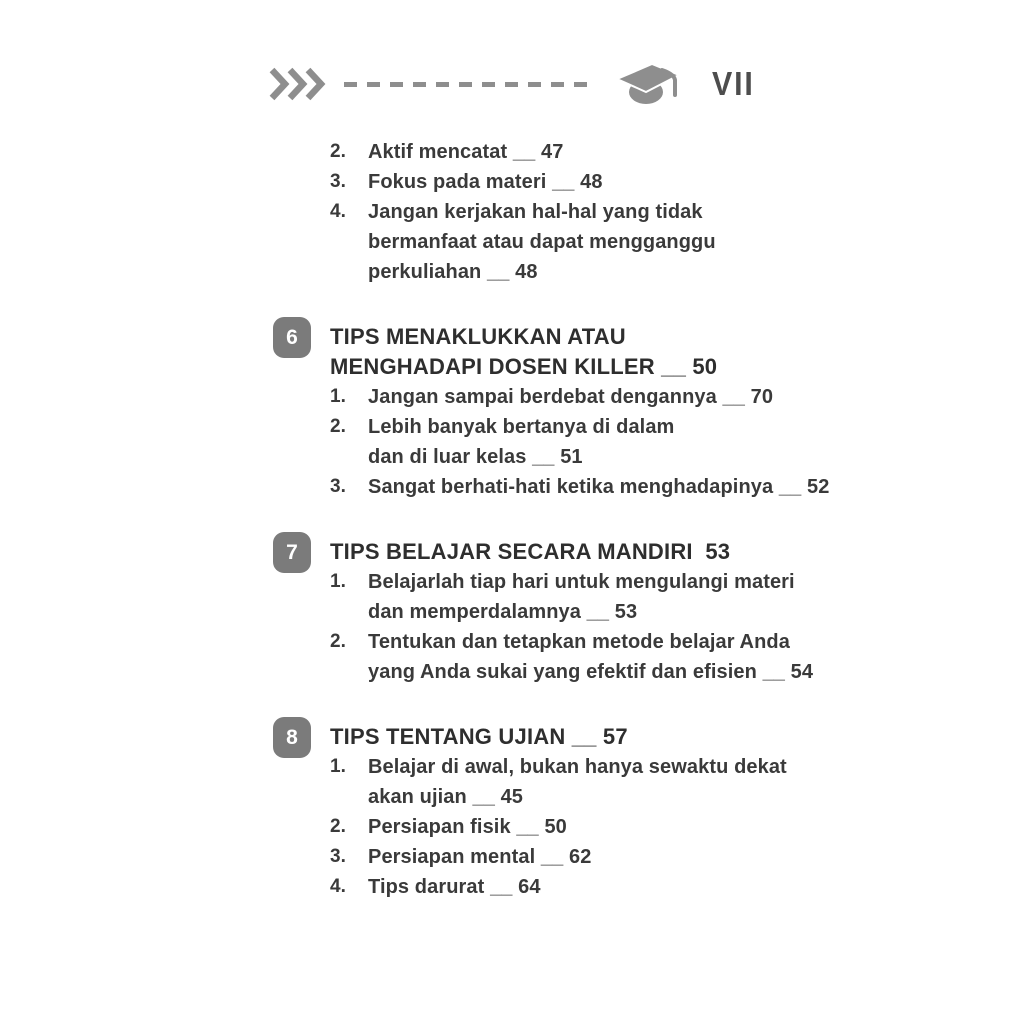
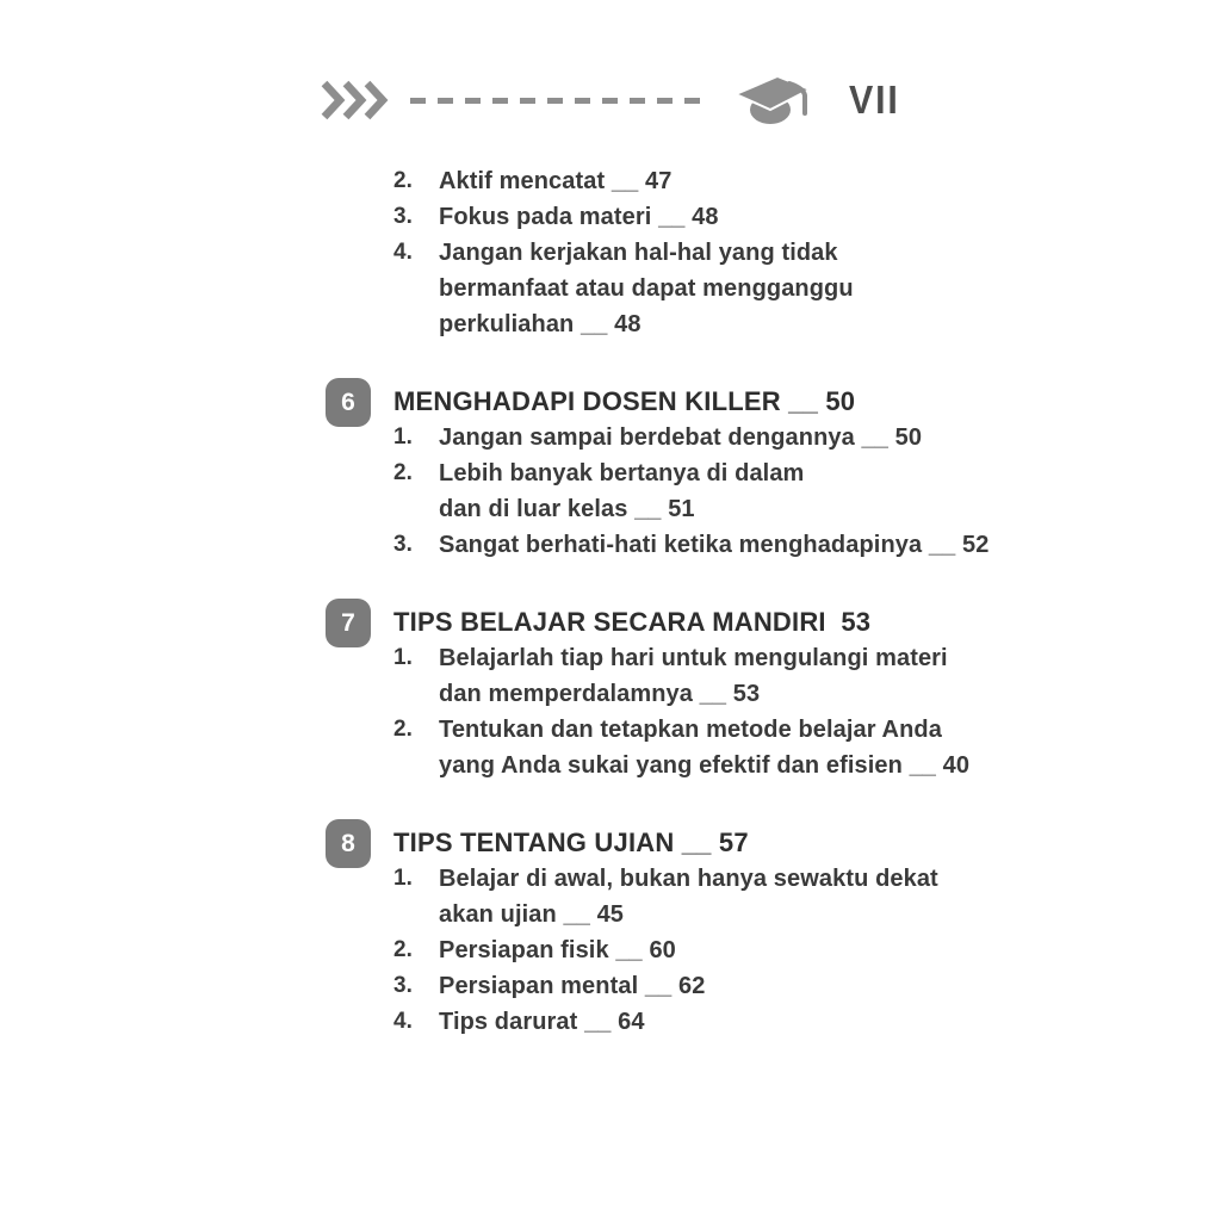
  VII
  2.
  Aktif mencatat __ 47
  3.
  Fokus pada materi __ 48
  4.
  Jangan kerjakan hal-hal yang tidak
  bermanfaat atau dapat mengganggu
  perkuliahan __ 48
  6
- TIPS MENAKLUKKAN ATAU
  MENGHADAPI DOSEN KILLER __ 50
  1.
- Jangan sampai berdebat dengannya __ 70
+ Jangan sampai berdebat dengannya __ 50
  2.
  Lebih banyak bertanya di dalam
  dan di luar kelas __ 51
  3.
  Sangat berhati-hati ketika menghadapinya __ 52
  7
  TIPS BELAJAR SECARA MANDIRI 53
  1.
  Belajarlah tiap hari untuk mengulangi materi
  dan memperdalamnya __ 53
  2.
  Tentukan dan tetapkan metode belajar Anda
- yang Anda sukai yang efektif dan efisien __ 54
+ yang Anda sukai yang efektif dan efisien __ 40
  8
  TIPS TENTANG UJIAN __ 57
  1.
  Belajar di awal, bukan hanya sewaktu dekat
  akan ujian __ 45
  2.
- Persiapan fisik __ 50
+ Persiapan fisik __ 60
  3.
  Persiapan mental __ 62
  4.
  Tips darurat __ 64
